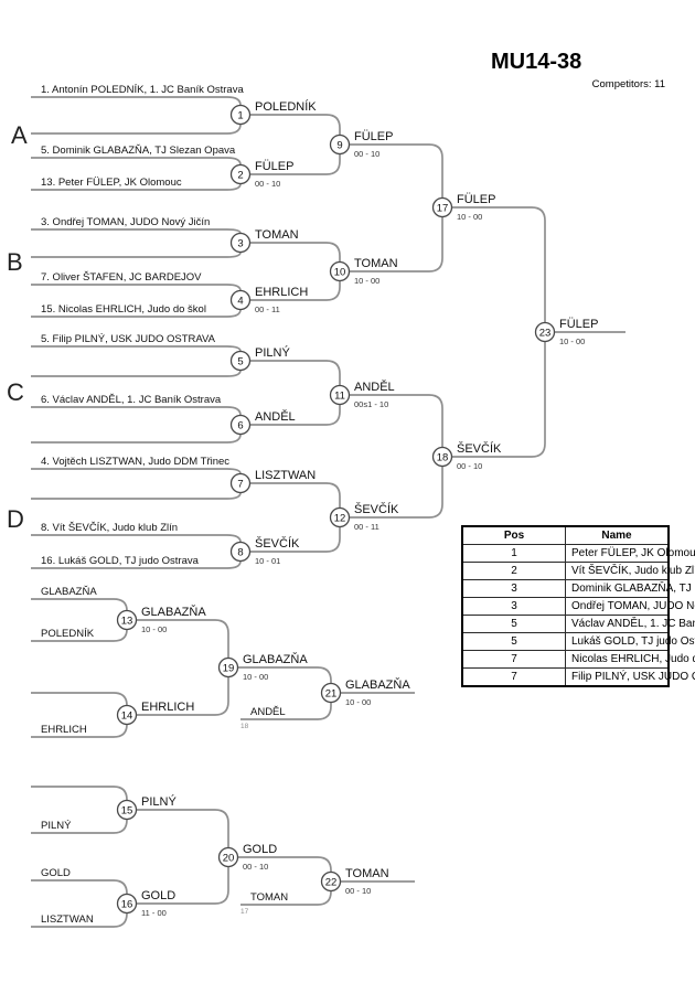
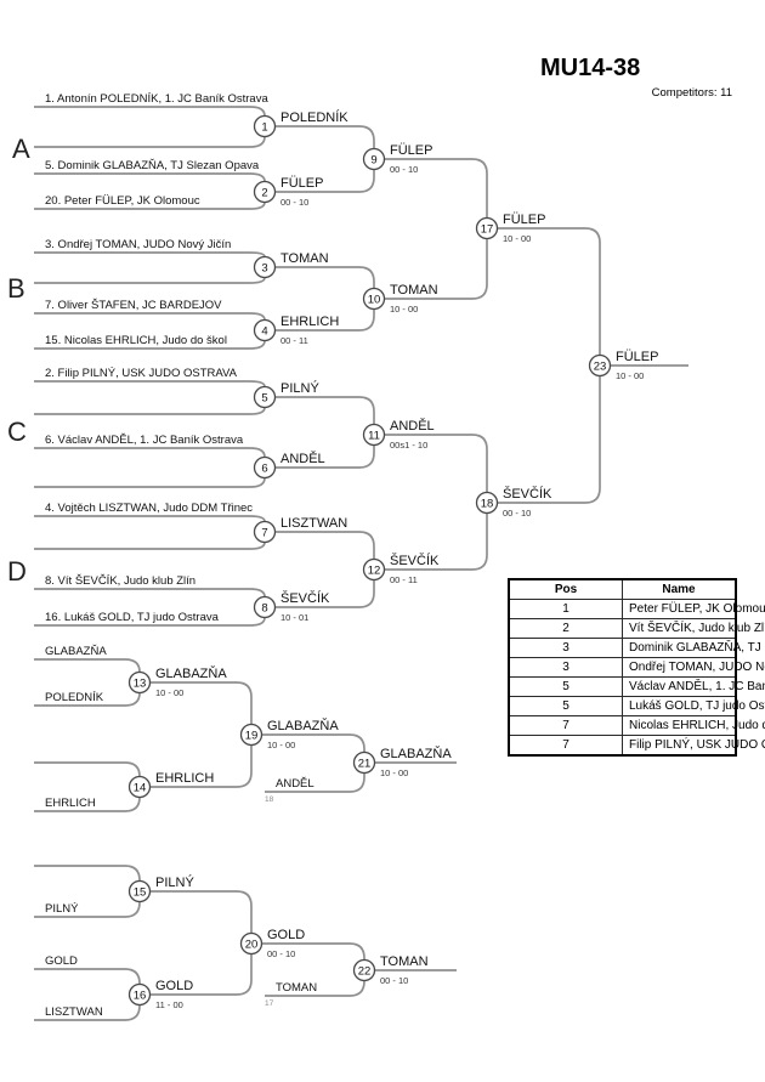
  MU14-38
  Competitors: 11
  A
  B
  C
  D
  1. Antonín POLEDNÍK, 1. JC Baník Ostrava
  5. Dominik GLABAZŇA, TJ Slezan Opava
- 13. Peter FÜLEP, JK Olomouc
+ 20. Peter FÜLEP, JK Olomouc
  3. Ondřej TOMAN, JUDO Nový Jičín
  7. Oliver ŠTAFEN, JC BARDEJOV
  15. Nicolas EHRLICH, Judo do škol
- 5. Filip PILNÝ, USK JUDO OSTRAVA
+ 2. Filip PILNÝ, USK JUDO OSTRAVA
  6. Václav ANDĚL, 1. JC Baník Ostrava
  4. Vojtěch LISZTWAN, Judo DDM Třinec
  8. Vít ŠEVČÍK, Judo klub Zlín
  16. Lukáš GOLD, TJ judo Ostrava
  GLABAZŇA
  POLEDNÍK
  EHRLICH
  ANDĚL
  PILNÝ
  GOLD
  LISZTWAN
  TOMAN
  1
  POLEDNÍK
  2
  FÜLEP
  00 - 10
  3
  TOMAN
  4
  EHRLICH
  00 - 11
  5
  PILNÝ
  6
  ANDĚL
  7
  LISZTWAN
  8
  ŠEVČÍK
  10 - 01
  9
  FÜLEP
  00 - 10
  10
  TOMAN
  10 - 00
  11
  ANDĚL
  00s1 - 10
  12
  ŠEVČÍK
  00 - 11
  17
  FÜLEP
  10 - 00
  18
  ŠEVČÍK
  00 - 10
  23
  FÜLEP
  10 - 00
  13
  GLABAZŇA
  10 - 00
  14
  EHRLICH
  19
  GLABAZŇA
  10 - 00
  21
  GLABAZŇA
  10 - 00
  15
  PILNÝ
  16
  GOLD
  11 - 00
  20
  GOLD
  00 - 10
  22
  TOMAN
  00 - 10
  Pos	Name
  1	Peter FÜLEP, JK Olomou
  2	Vít ŠEVČÍK, Judo klub Zl
  5	Lukáš GOLD, TJ judo Os
  7	Nicolas EHRLICH, Judo
  7	Filip PILNÝ, USK JUDO
